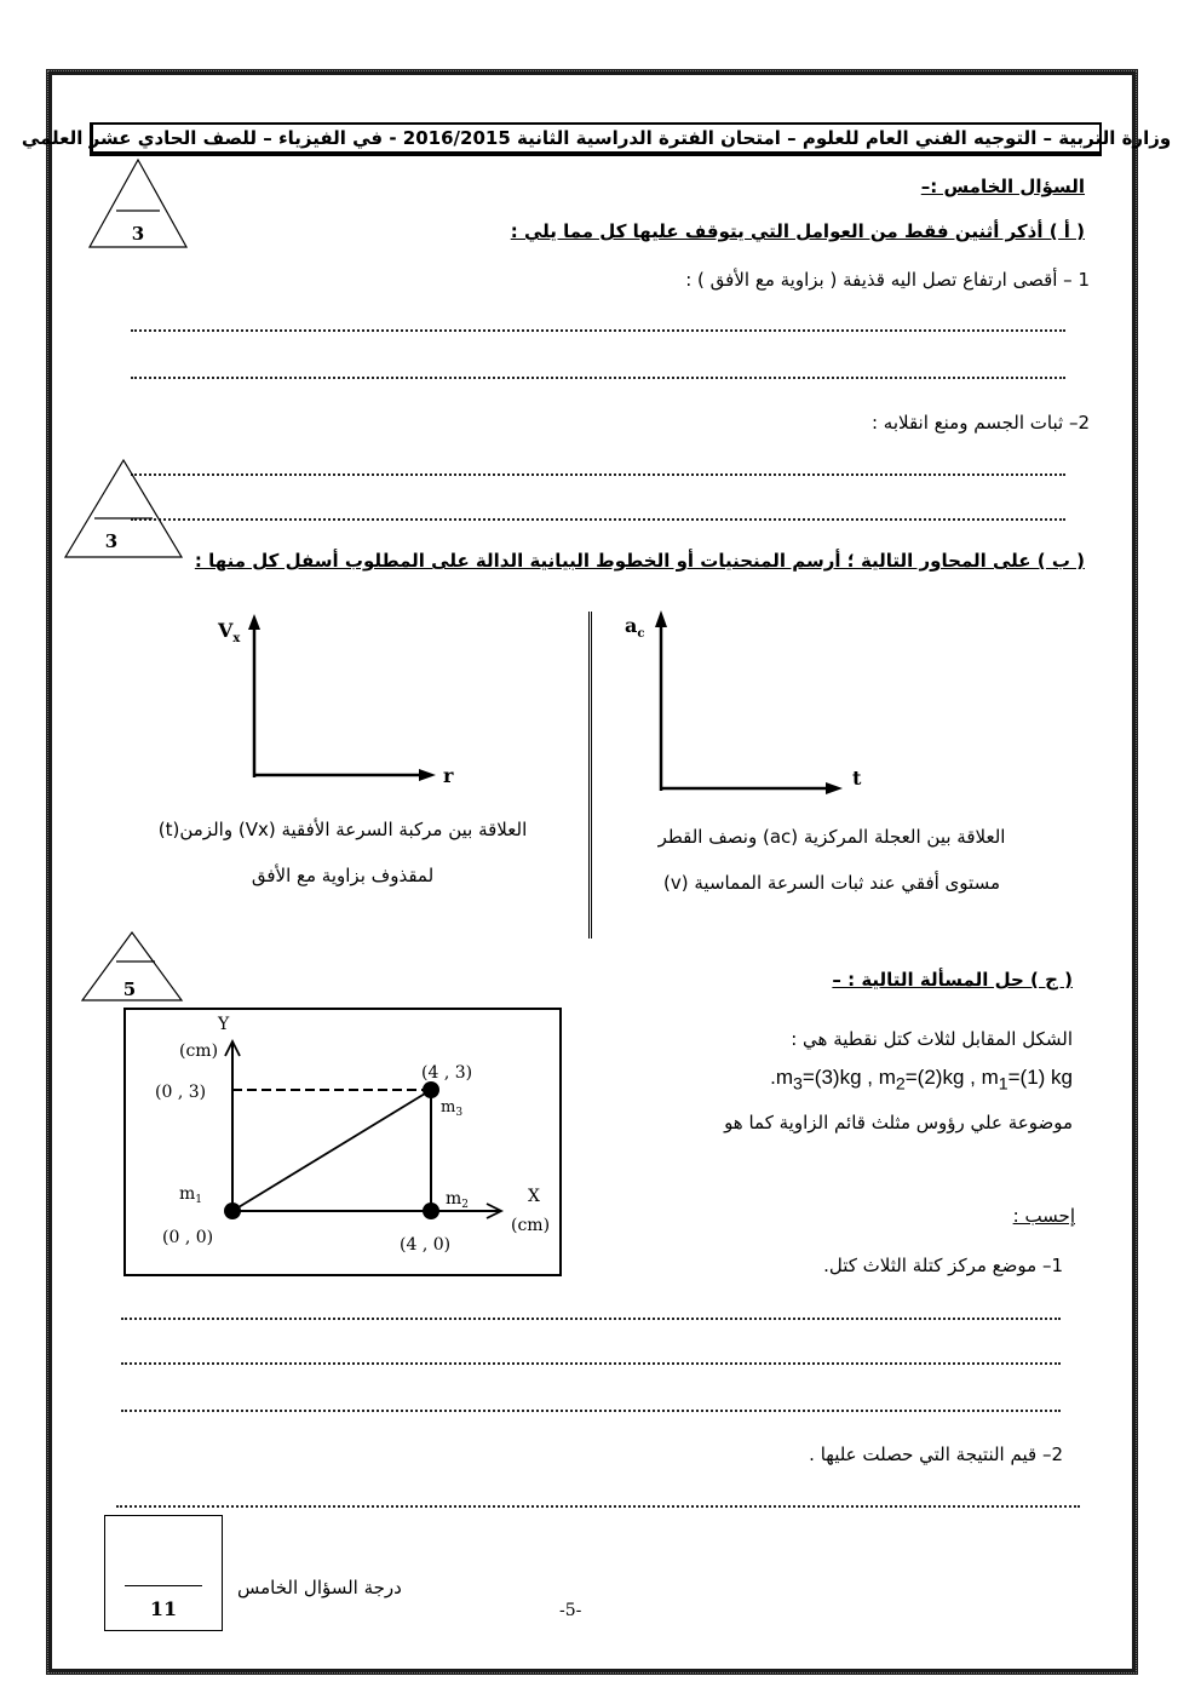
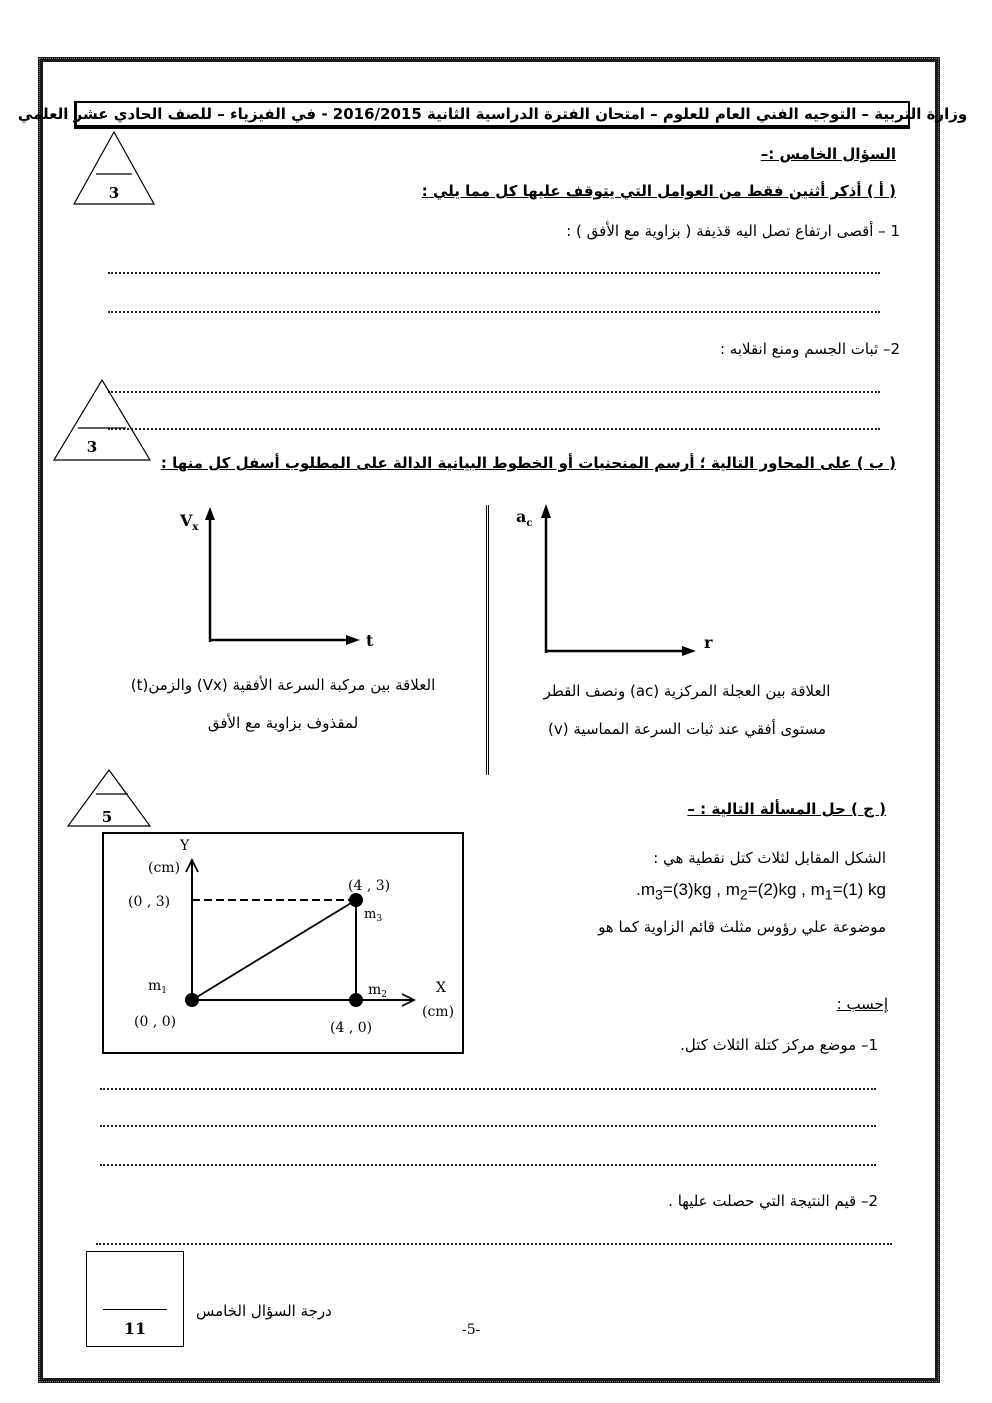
  وزارة التربية – التوجيه الفني العام للعلوم – امتحان الفترة الدراسية الثانية 2016/2015 - في الفيزياء – للصف الحادي عشر العلمي
  السؤال الخامس :–
  3
  ( أ ) أذكر أثنين فقط من العوامل التي يتوقف عليها كل مما يلي :
  1 – أقصى ارتفاع تصل اليه قذيفة ( بزاوية مع الأفق ) :
  2– ثبات الجسم ومنع انقلابه :
  3
  ( ب ) على المحاور التالية ؛ أرسم المنحنيات أو الخطوط البيانية الدالة على المطلوب أسفل كل منها :
  ac
- t
+ r
  Vx
- r
+ t
  العلاقة بين العجلة المركزية (ac) ونصف القطر
  مستوى أفقي عند ثبات السرعة المماسية (v)
  العلاقة بين مركبة السرعة الأفقية (Vx) والزمن(t)
  لمقذوف بزاوية مع الأفق
  5
  ( ج ) حل المسألة التالية : –
  الشكل المقابل لثلاث كتل نقطية هي :
  .m3=(3)kg , m2=(2)kg , m1=(1) kg
  موضوعة علي رؤوس مثلث قائم الزاوية كما هو
  إحسب :
  1– موضع مركز كتلة الثلاث كتل.
  Y
  (cm)
  (0 , 3)
  (4 , 3)
  m3
  m1
  (0 , 0)
  m2
  (4 , 0)
  X
  (cm)
  2– قيم النتيجة التي حصلت عليها .
  11
  درجة السؤال الخامس
  -5-
